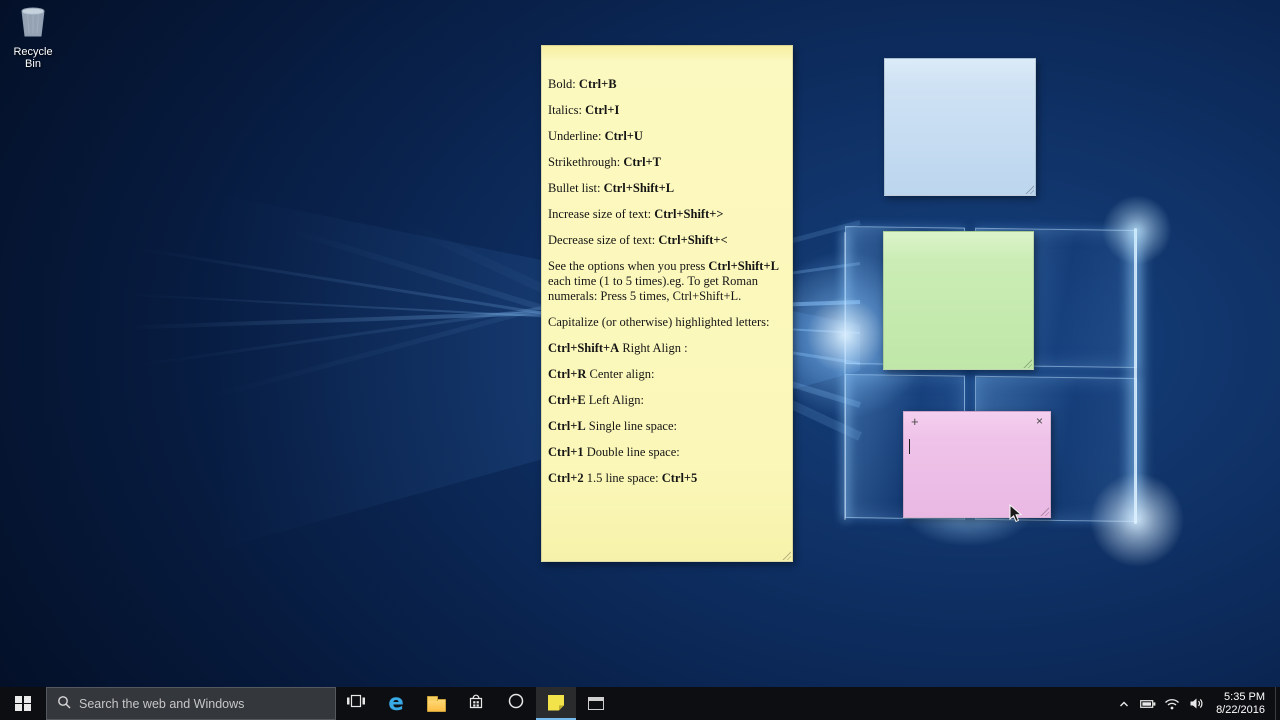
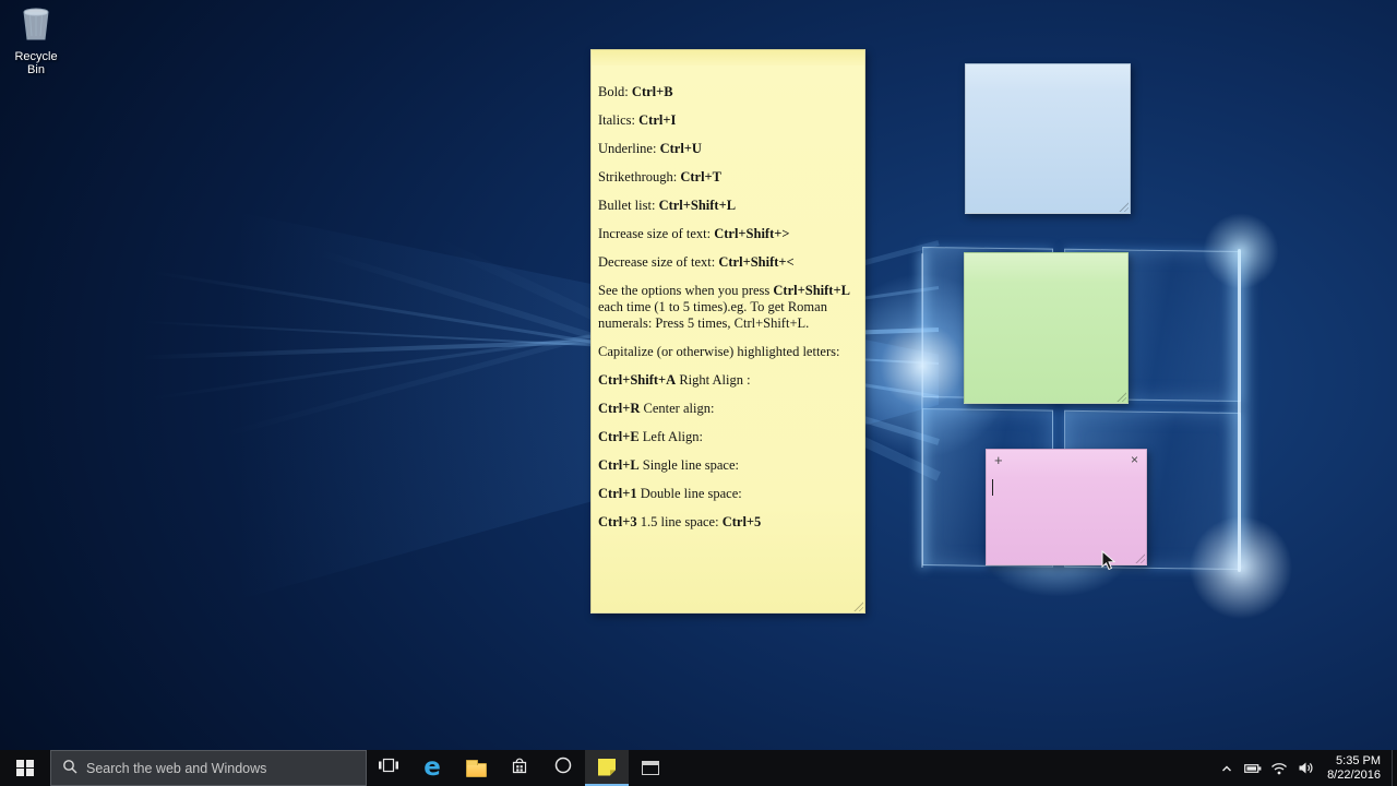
  Recycle Bin
  Bold: Ctrl+B
  Italics: Ctrl+I
  Underline: Ctrl+U
  Strikethrough: Ctrl+T
  Bullet list: Ctrl+Shift+L
  Increase size of text: Ctrl+Shift+>
  Decrease size of text: Ctrl+Shift+<
  See the options when you press Ctrl+Shift+L each time (1 to 5 times).eg. To get Roman numerals: Press 5 times, Ctrl+Shift+L.
  Capitalize (or otherwise) highlighted letters:
  Ctrl+Shift+A Right Align :
  Ctrl+R Center align:
  Ctrl+E Left Align:
  Ctrl+L Single line space:
  Ctrl+1 Double line space:
- Ctrl+2 1.5 line space: Ctrl+5
+ Ctrl+3 1.5 line space: Ctrl+5
  +
  ×
  Search the web and Windows
  e
  5:35 PM
  8/22/2016
